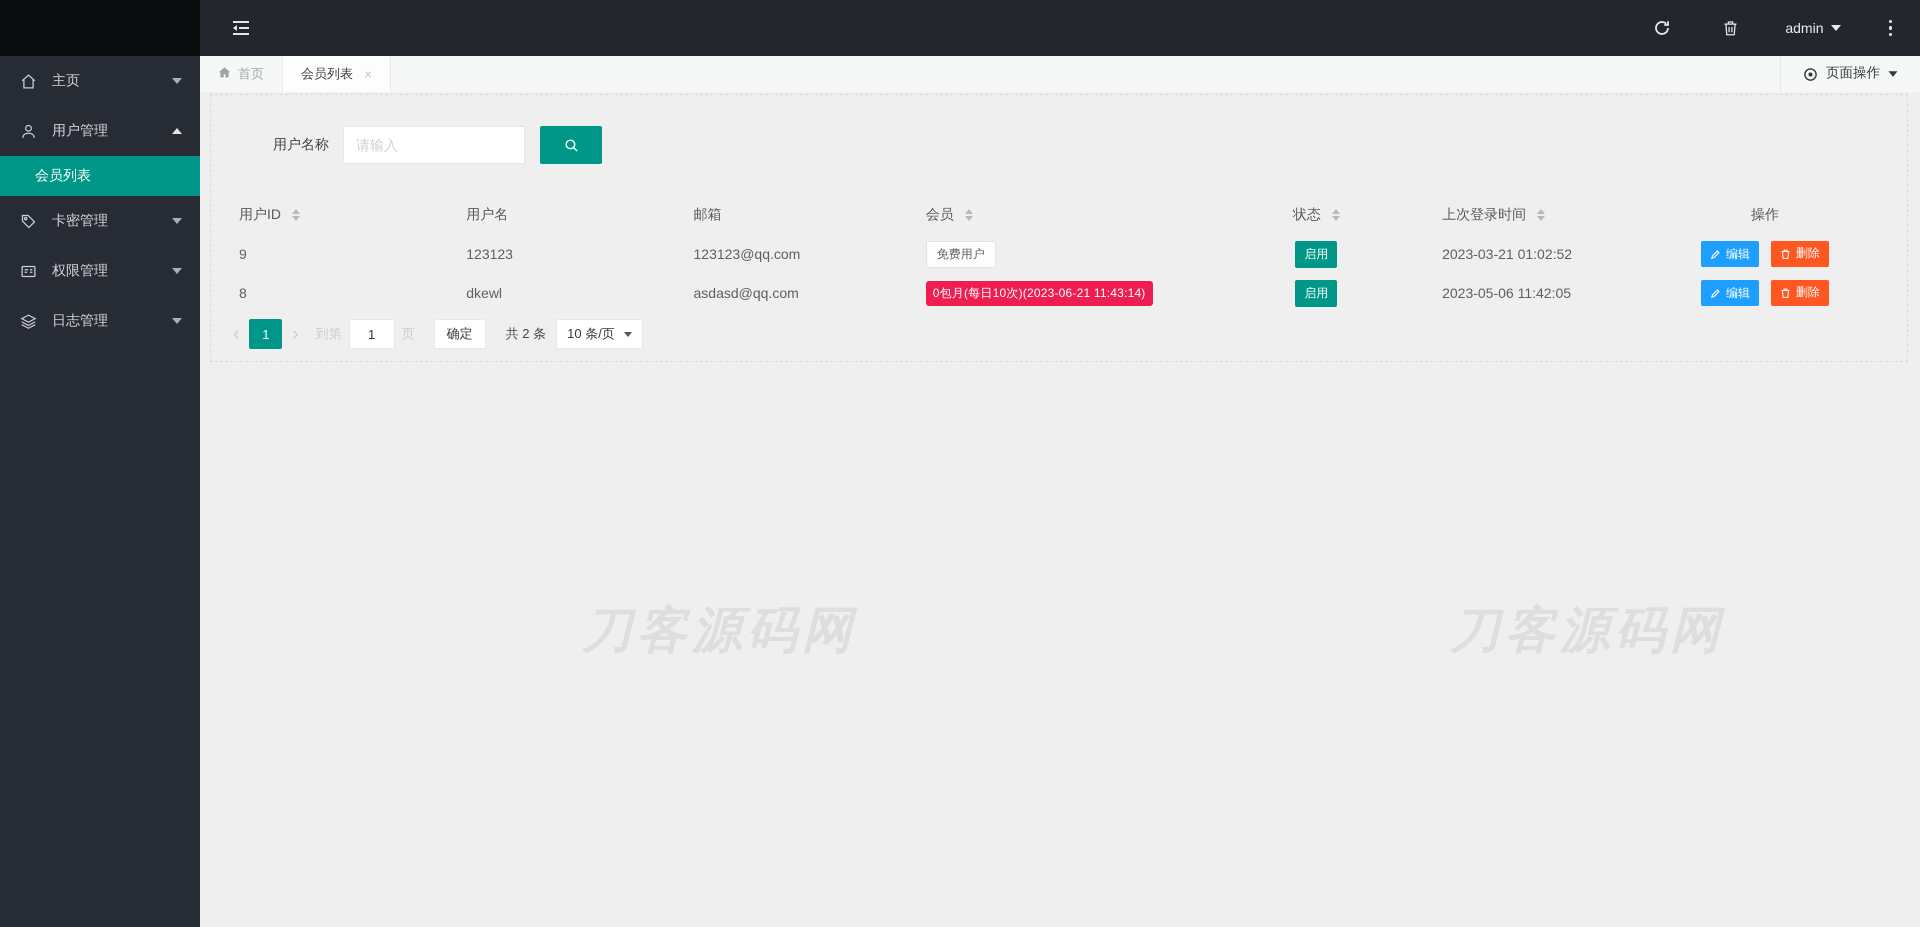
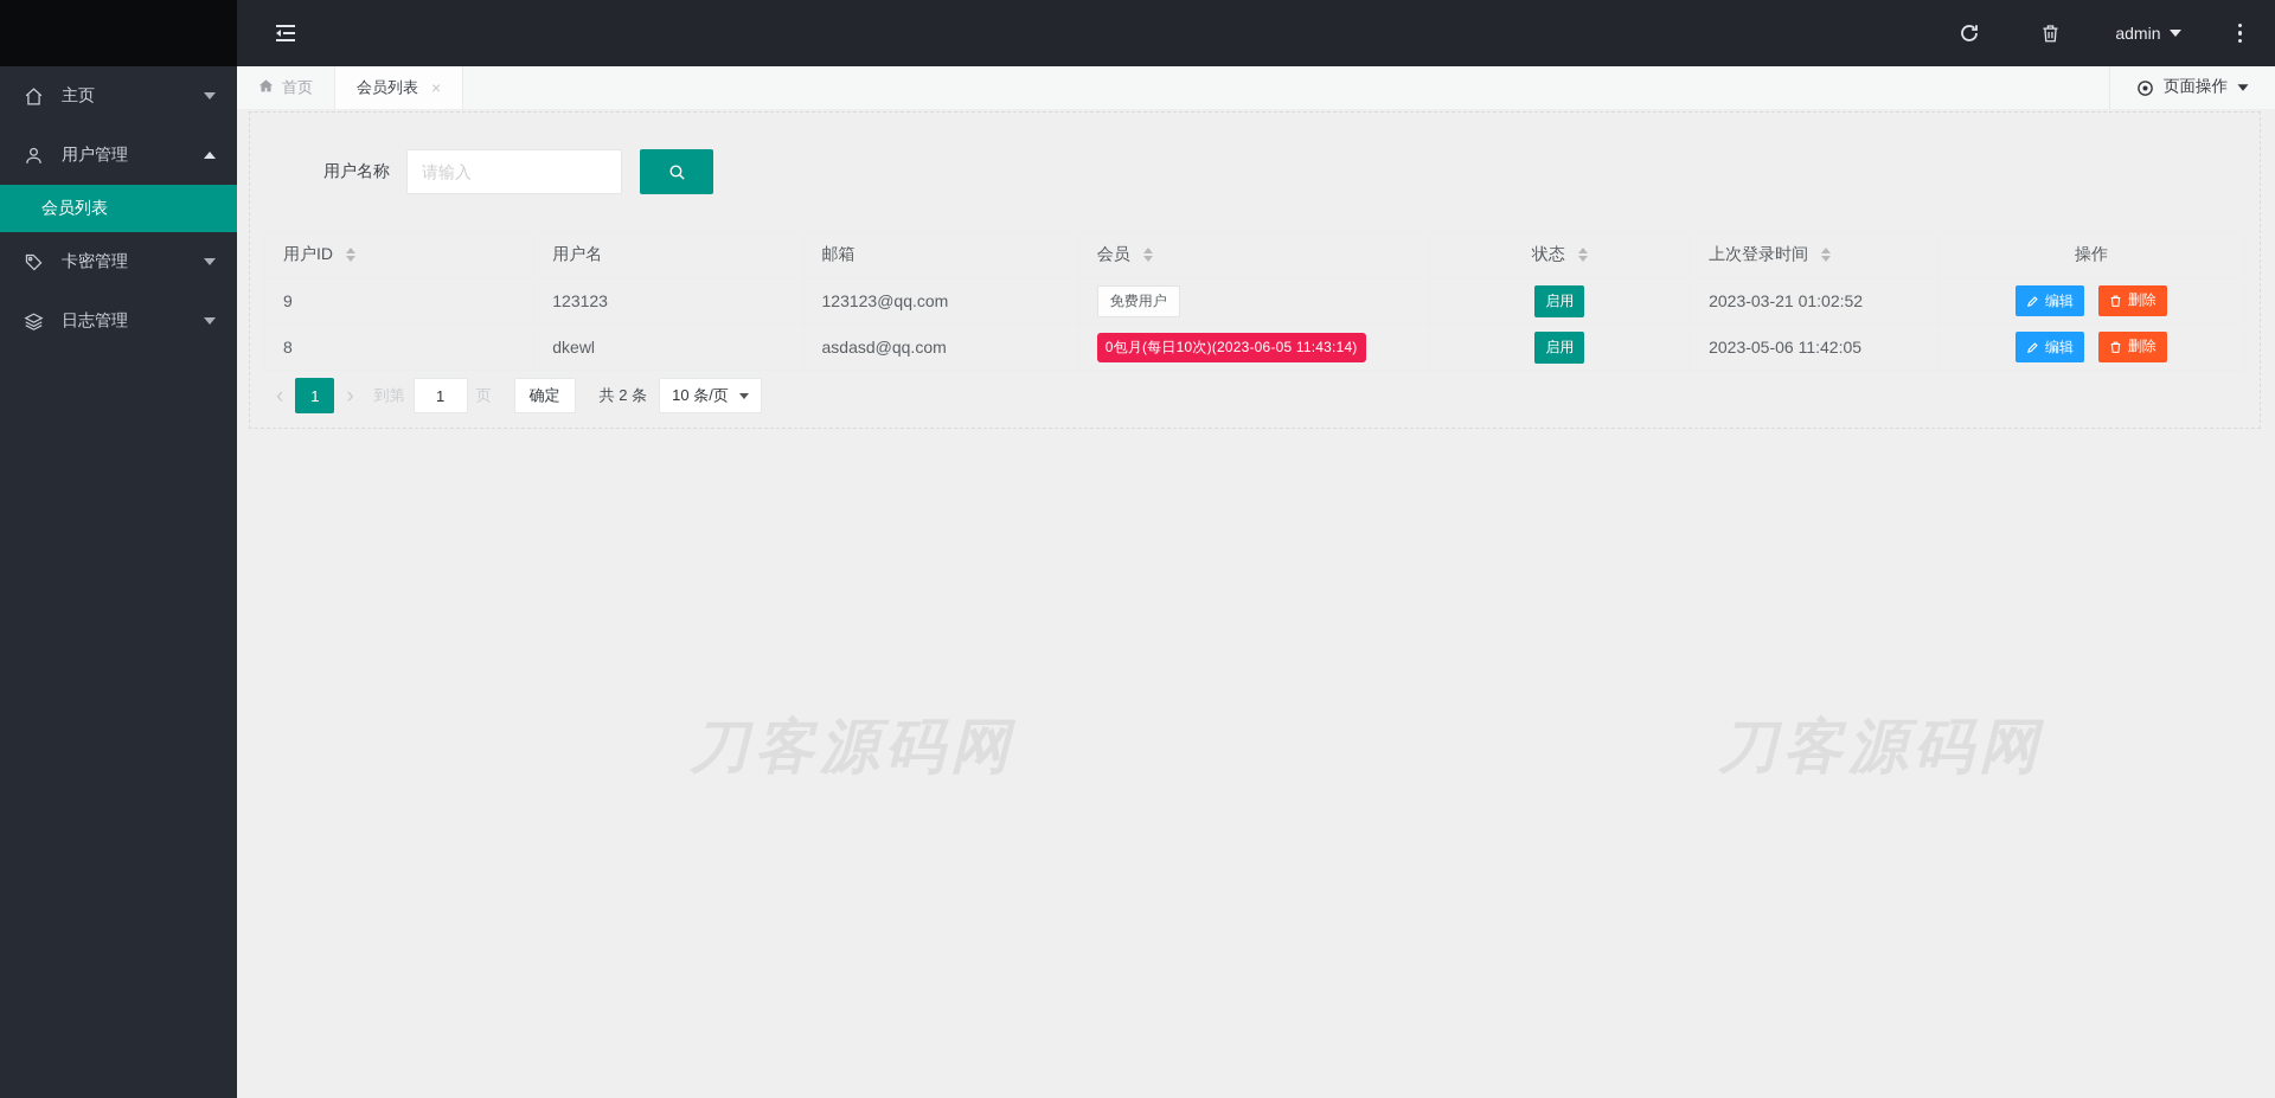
  admin
  主页
  用户管理
  会员列表
  卡密管理
- 权限管理
  日志管理
  首页
  会员列表
  ×
  页面操作
  用户名称
  请输入
  用户ID	用户名	邮箱	会员	状态	上次登录时间	操作
  9	123123	123123@qq.com	免费用户	启用	2023-03-21 01:02:52	编辑 删除
- 8	dkewl	asdasd@qq.com	0包月(每日10次)(2023-06-21 11:43:14)	启用	2023-05-06 11:42:05	编辑 删除
+ 8	dkewl	asdasd@qq.com	0包月(每日10次)(2023-06-05 11:43:14)	启用	2023-05-06 11:42:05	编辑 删除
  ‹
  1
  ›
  到第
  1
  页
  确定
  共 2 条
  10 条/页
